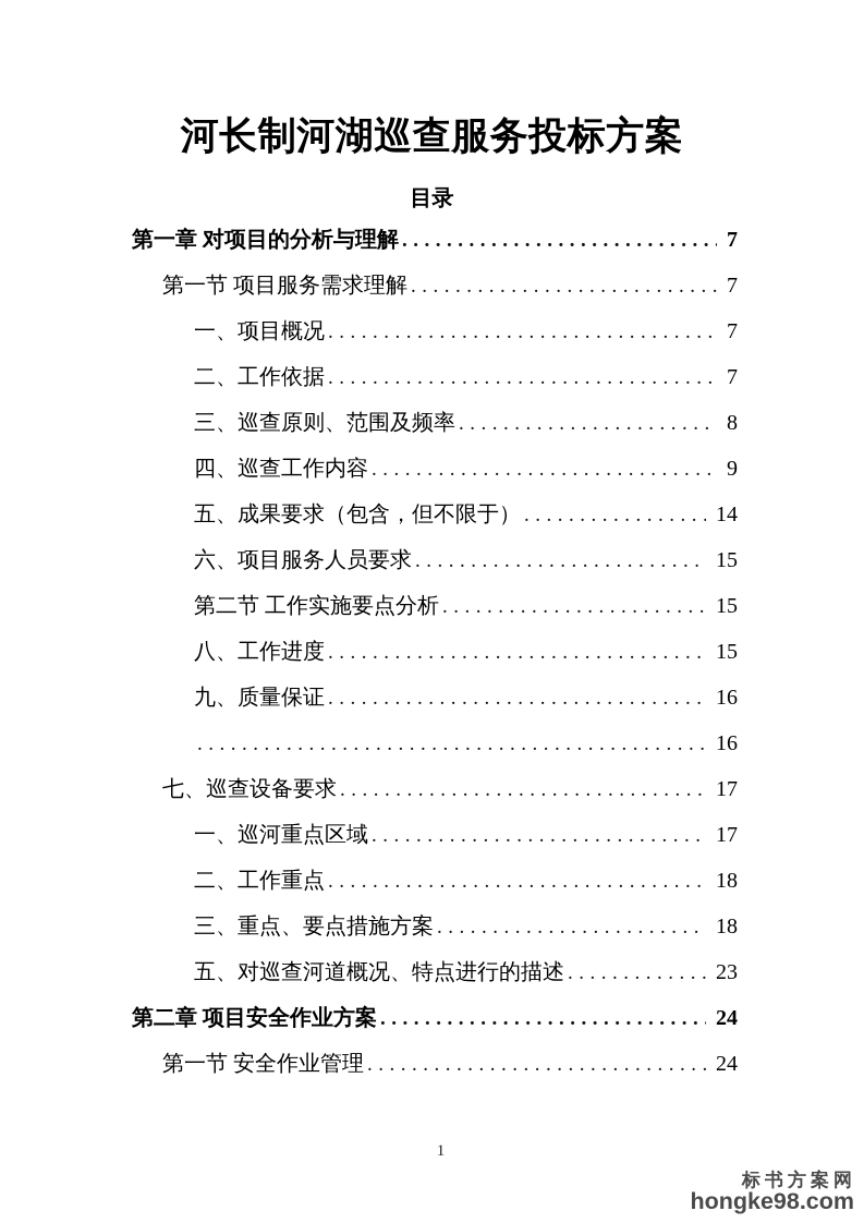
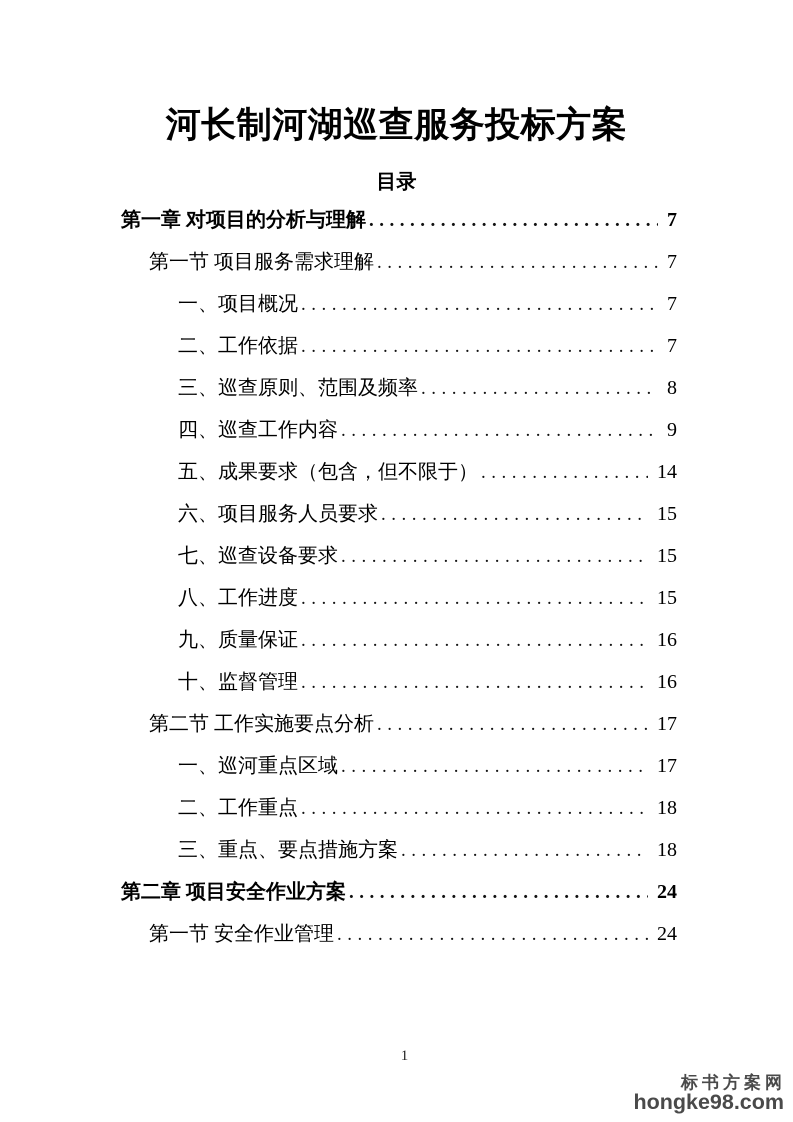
  河长制河湖巡查服务投标方案
  目录
  第一章 对项目的分析与理解
  7
  第一节 项目服务需求理解
  7
  一、项目概况
  7
  二、工作依据
  7
  三、巡查原则、范围及频率
  8
  四、巡查工作内容
  9
  五、成果要求（包含，但不限于）
  14
  六、项目服务人员要求
  15
- 第二节 工作实施要点分析
+ 七、巡查设备要求
  15
  八、工作进度
  15
  九、质量保证
  16
+ 十、监督管理
  16
- 七、巡查设备要求
+ 第二节 工作实施要点分析
  17
  一、巡河重点区域
  17
  二、工作重点
  18
  三、重点、要点措施方案
  18
- 五、对巡查河道概况、特点进行的描述
- 23
  第二章 项目安全作业方案
  24
  第一节 安全作业管理
  24
  1
  标书方案网
  hongke98.com
